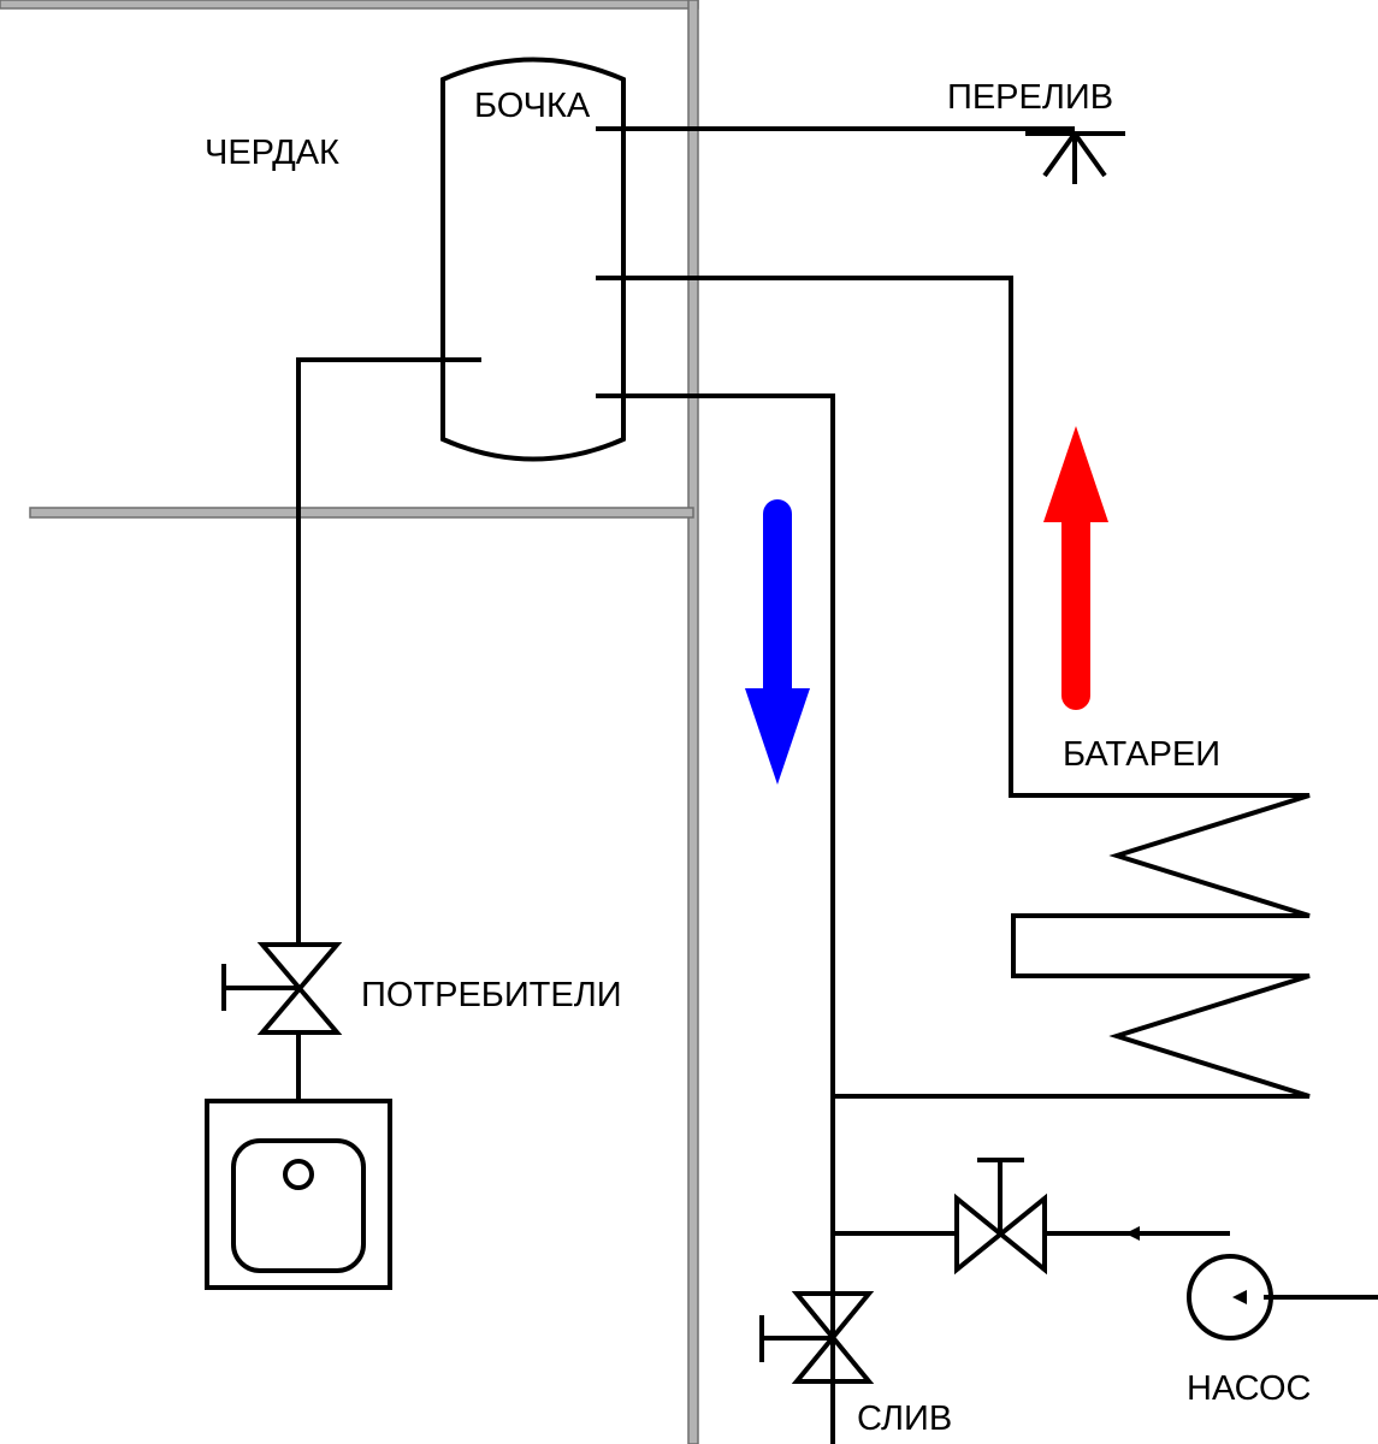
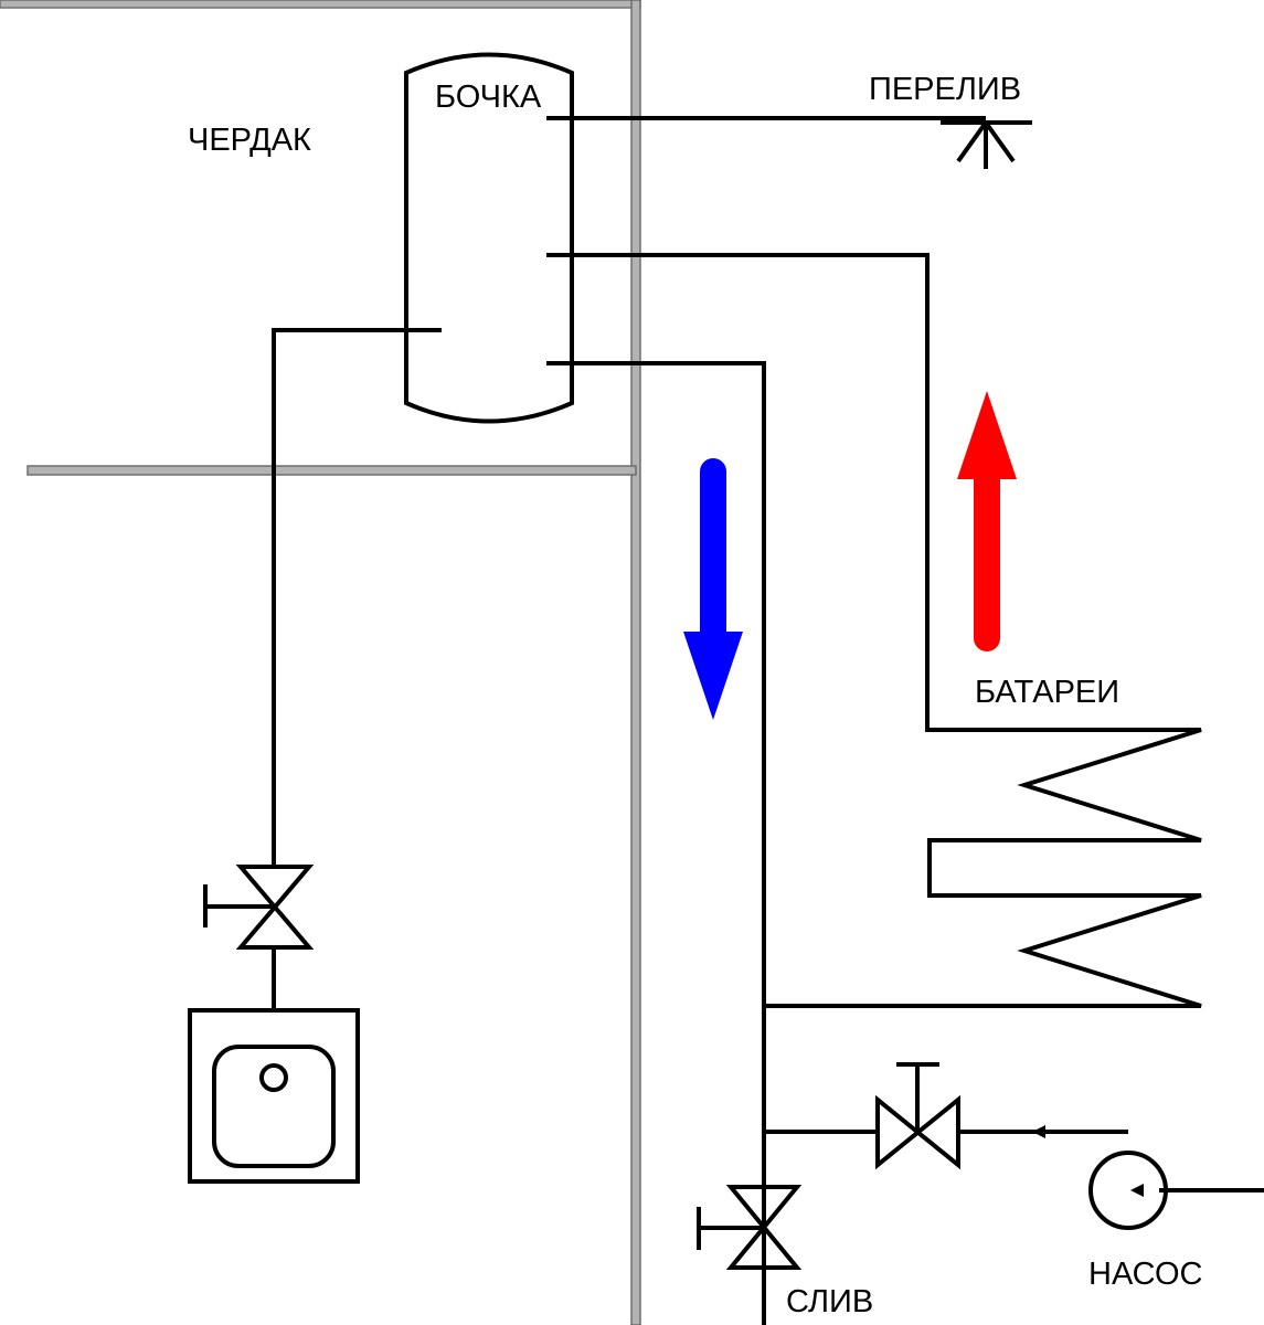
  БОЧКА
  ЧЕРДАК
  ПЕРЕЛИВ
  БАТАРЕИ
- ПОТРЕБИТЕЛИ
  НАСОС
  СЛИВ
